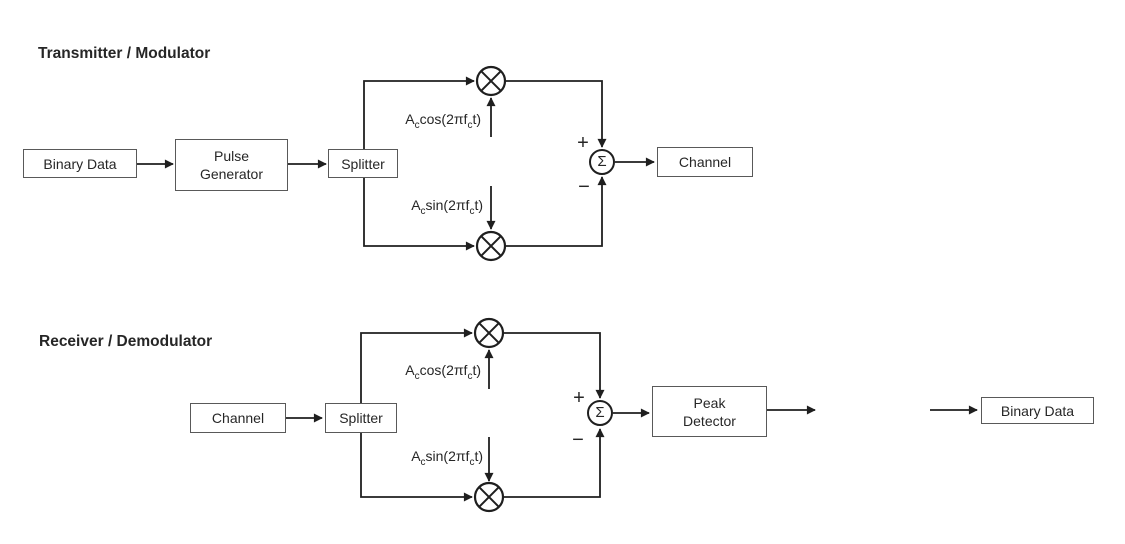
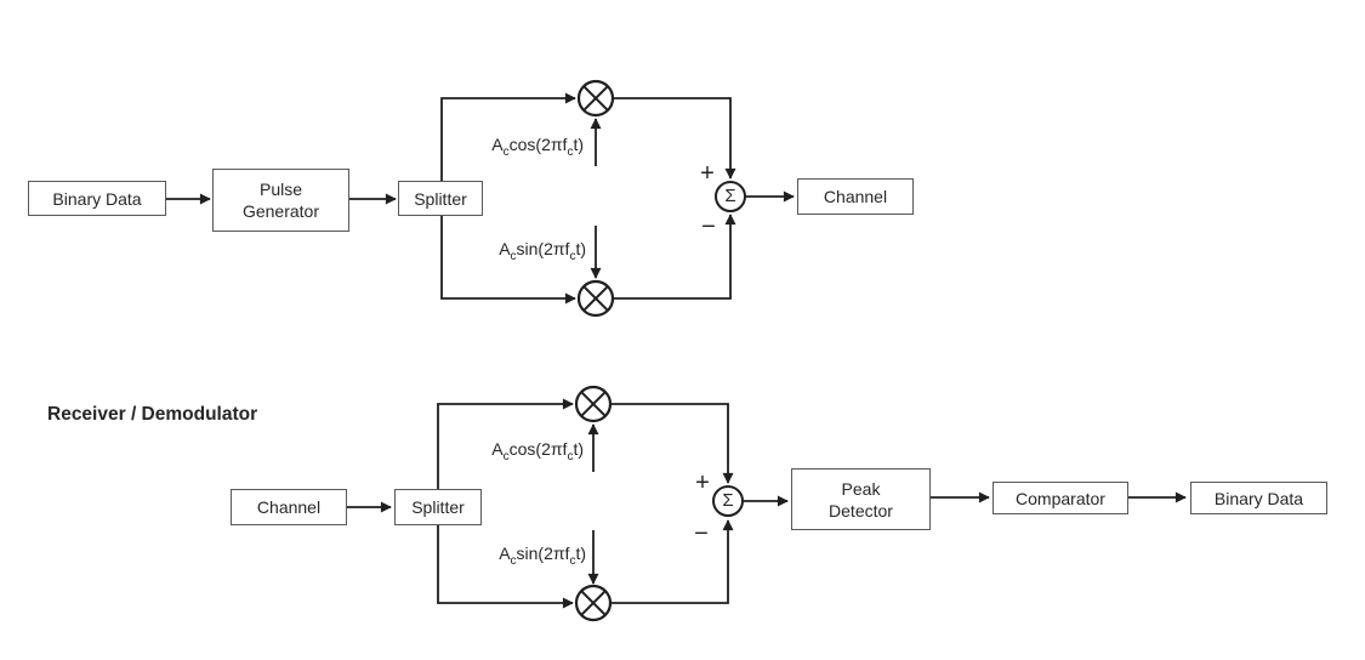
- Transmitter / Modulator
  Binary Data
  Pulse
  Generator
  Splitter
  Channel
  Accos(2πfct)
  Acsin(2πfct)
  +
  −
  Σ
  Receiver / Demodulator
  Channel
  Splitter
  Accos(2πfct)
  Acsin(2πfct)
  +
  −
  Σ
  Peak
  Detector
+ Comparator
  Binary Data
